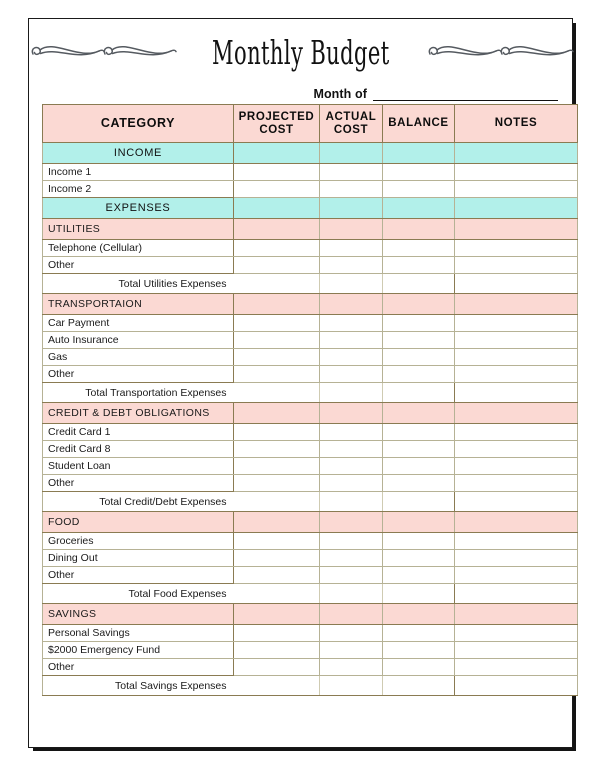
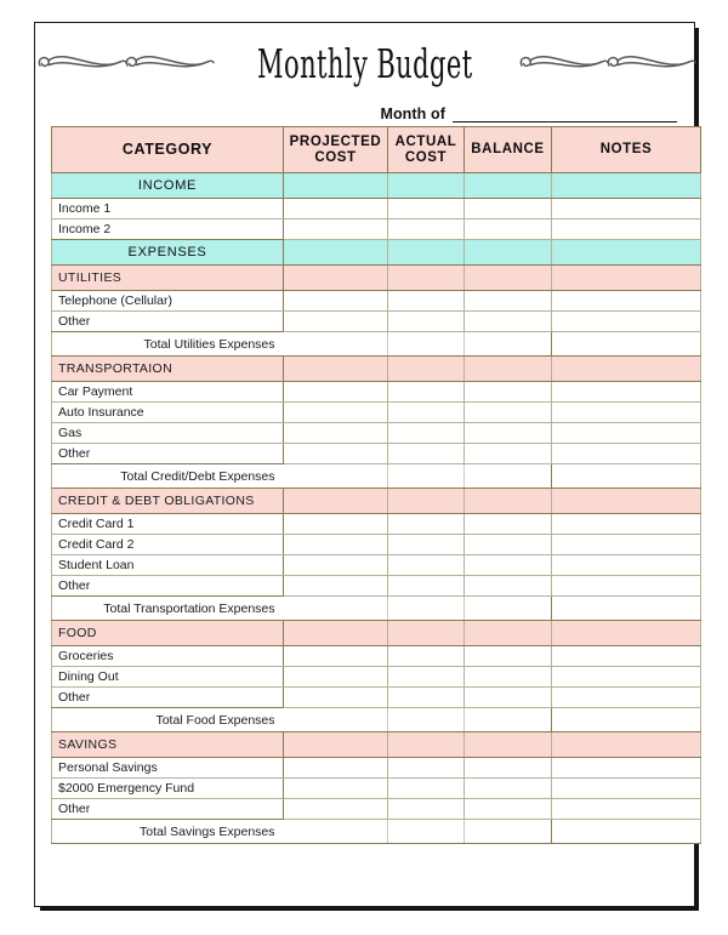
  Monthly Budget
  Month of
  CATEGORY	PROJECTED COST	ACTUAL COST	BALANCE	NOTES
  INCOME
  Income 1
  Income 2
  EXPENSES
  UTILITIES
  Telephone (Cellular)
  Other
  Total Utilities Expenses
  TRANSPORTAION
  Car Payment
  Auto Insurance
  Gas
  Other
- Total Transportation Expenses
+ Total Credit/Debt Expenses
  CREDIT & DEBT OBLIGATIONS
  Credit Card 1
- Credit Card 8
+ Credit Card 2
  Student Loan
  Other
- Total Credit/Debt Expenses
+ Total Transportation Expenses
  FOOD
  Groceries
  Dining Out
  Other
  Total Food Expenses
  SAVINGS
  Personal Savings
  $2000 Emergency Fund
  Other
  Total Savings Expenses
